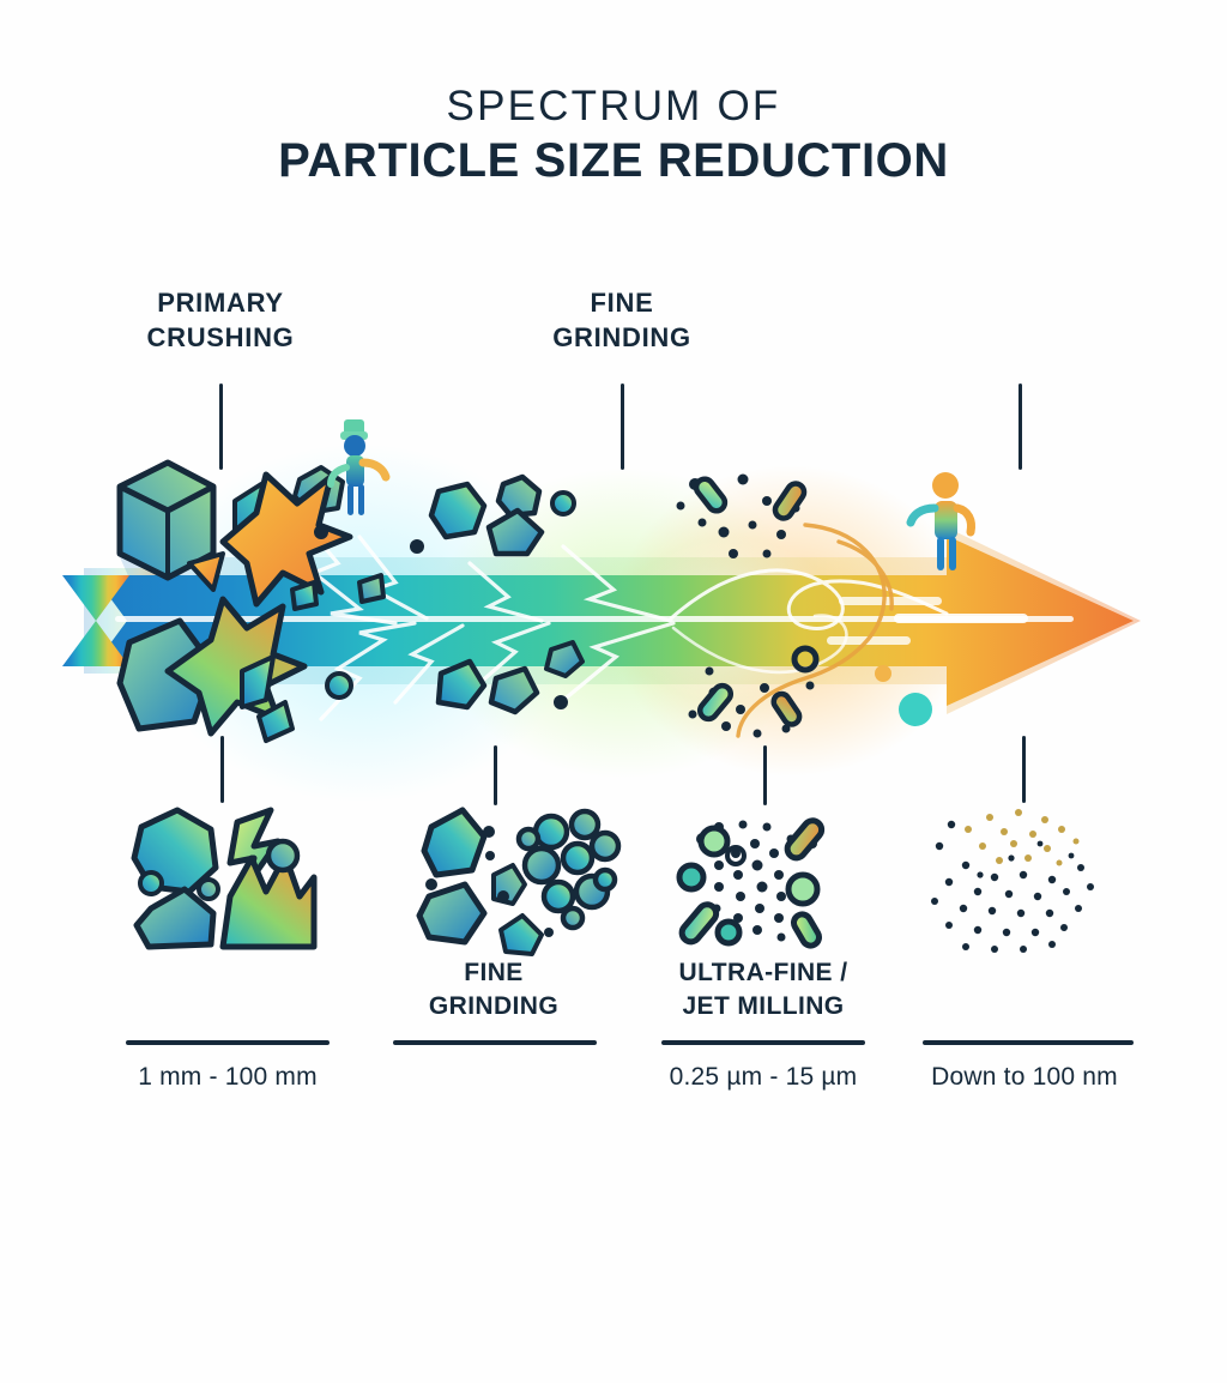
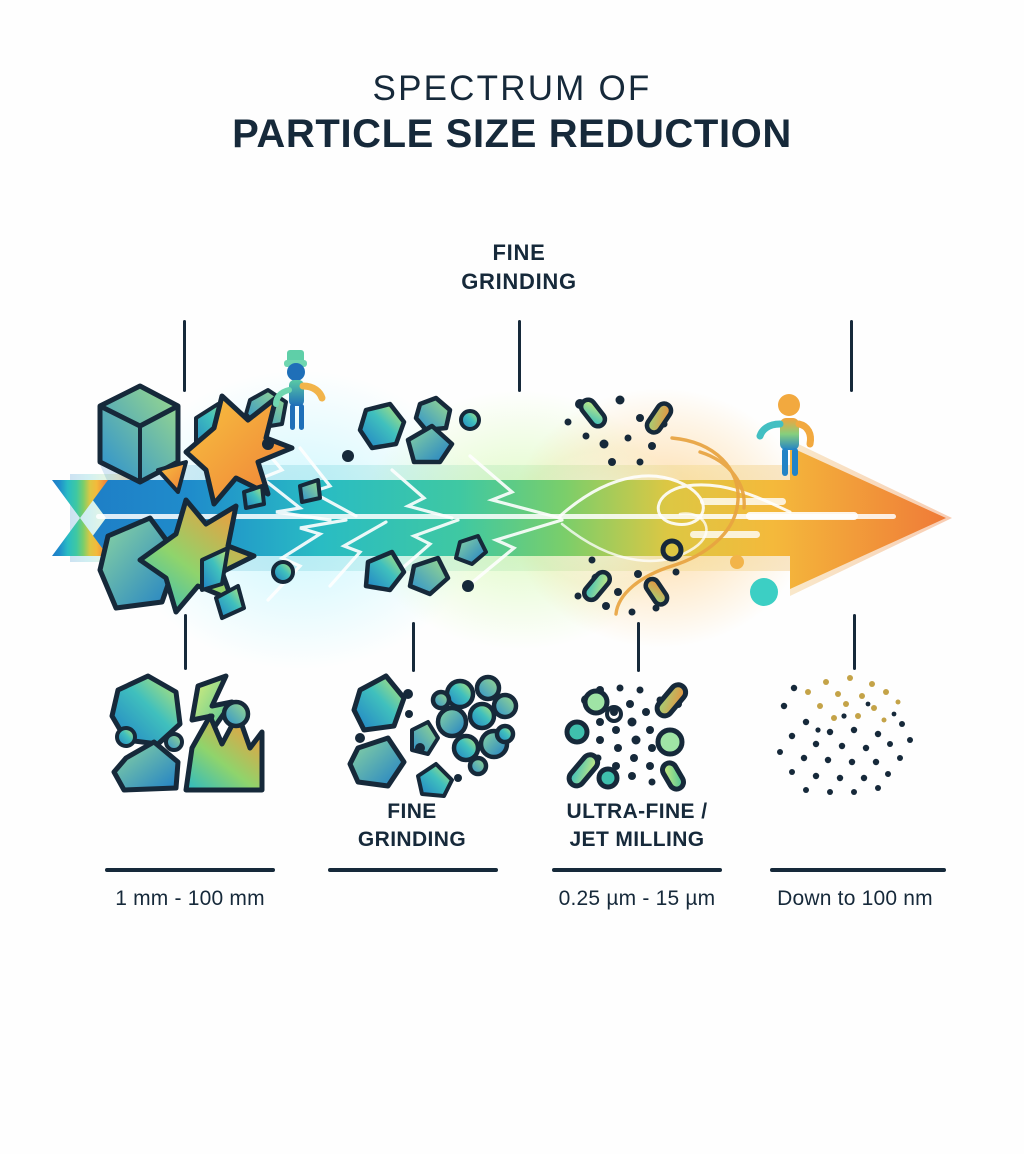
  SPECTRUM OF
  PARTICLE SIZE REDUCTION
- PRIMARY
- CRUSHING
  FINE
  GRINDING
  FINE
  GRINDING
  ULTRA-FINE /
  JET MILLING
  1 mm - 100 mm
  0.25 µm - 15 µm
  Down to 100 nm
